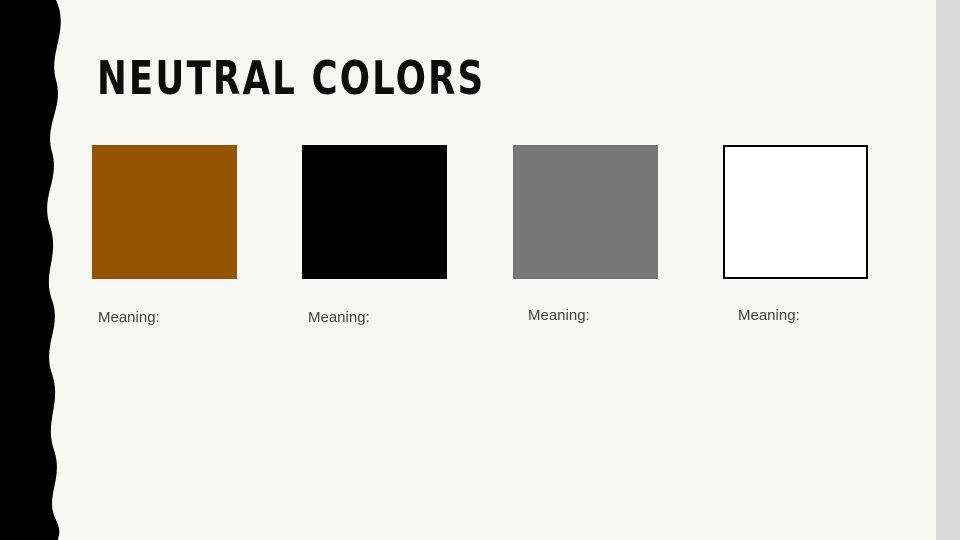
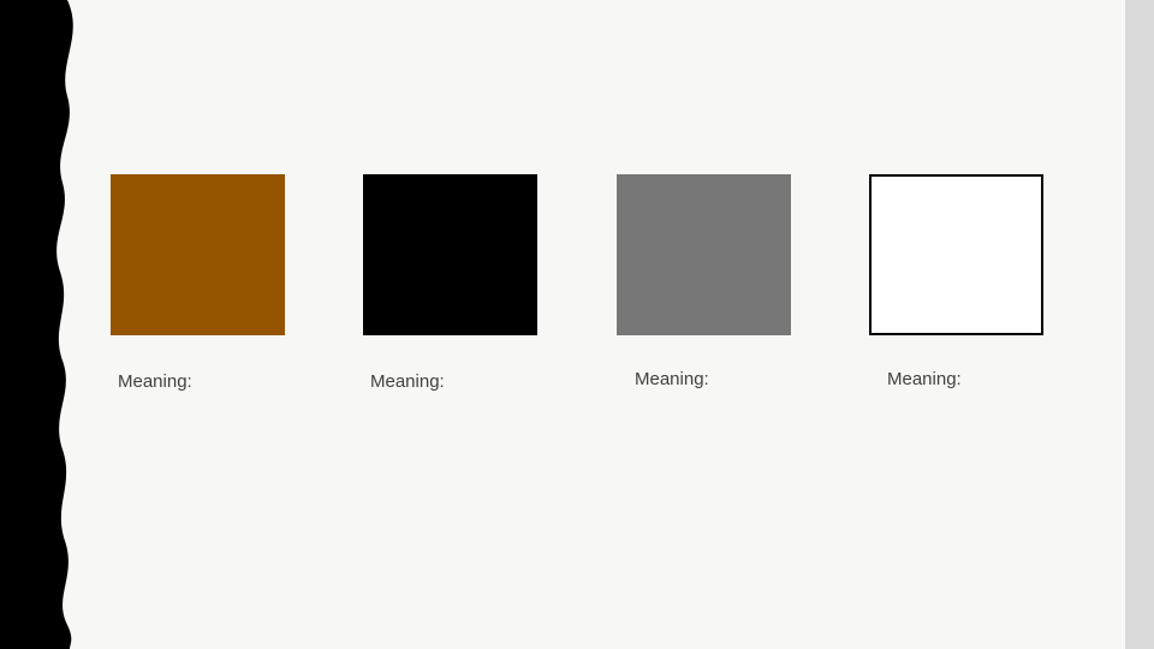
- NEUTRAL COLORS
  Meaning:
  Meaning:
  Meaning:
  Meaning:
